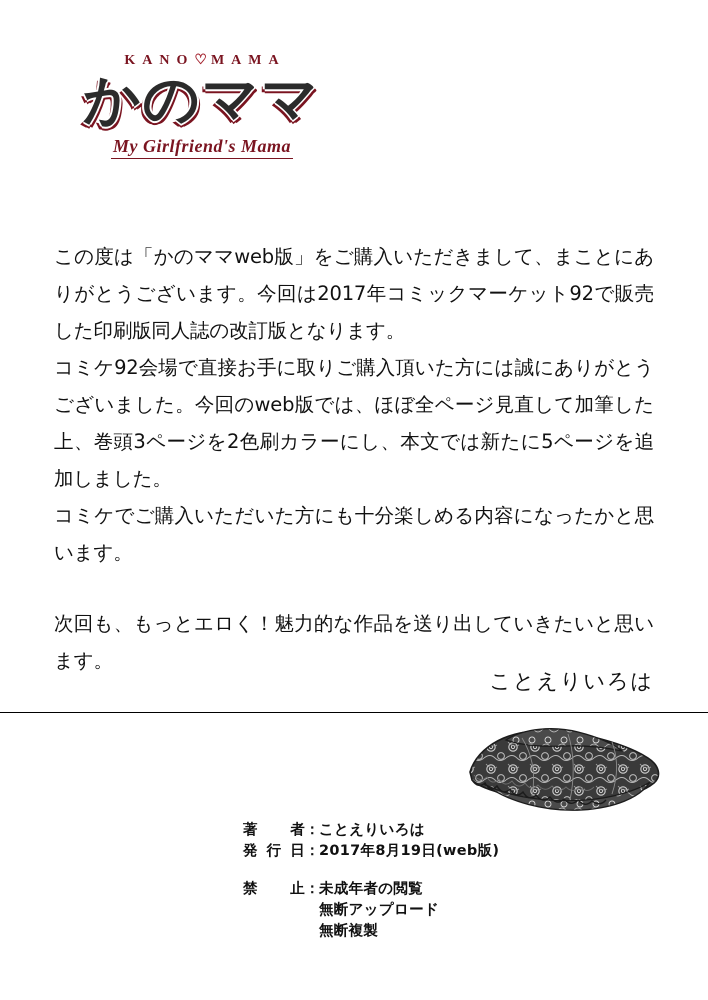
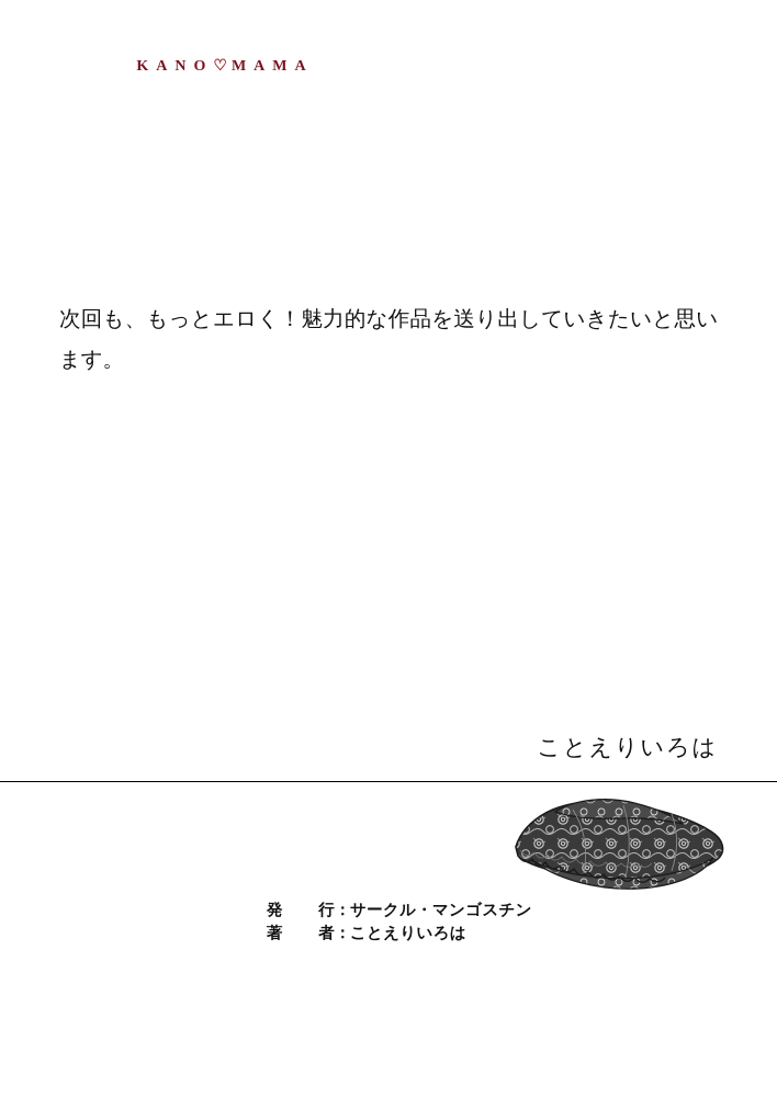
  KANO♡MAMA
- かのママ
- My Girlfriend's Mama
- この度は「かのママweb版」をご購入いただきまして、まことにありがとうございます。今回は2017年コミックマーケット92で販売した印刷版同人誌の改訂版となります。
- コミケ92会場で直接お手に取りご購入頂いた方には誠にありがとうございました。今回のweb版では、ほぼ全ページ見直して加筆した上、巻頭3ページを2色刷カラーにし、本文では新たに5ページを追加しました。
- コミケでご購入いただいた方にも十分楽しめる内容になったかと思います。
  次回も、もっとエロく！魅力的な作品を送り出していきたいと思います。
  ことえりいろは
+ 発 行：
+ サークル・マンゴスチン
  著 者：
  ことえりいろは
- 発行日：
- 2017年8月19日(web版)
- 禁 止：
- 未成年者の閲覧
- 無断アップロード
- 無断複製
